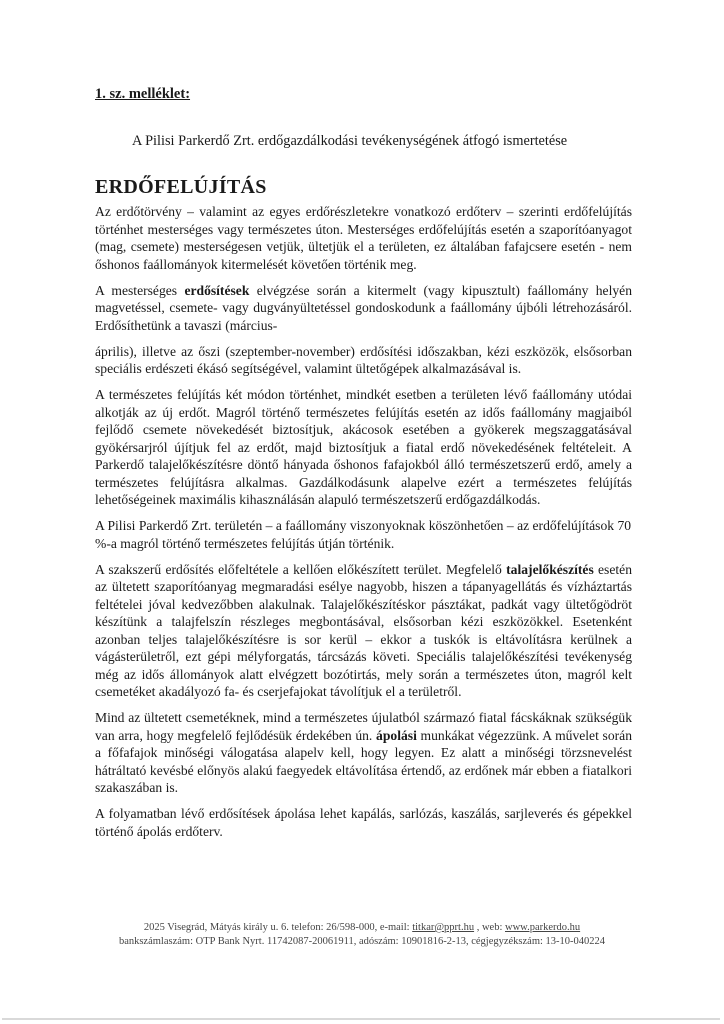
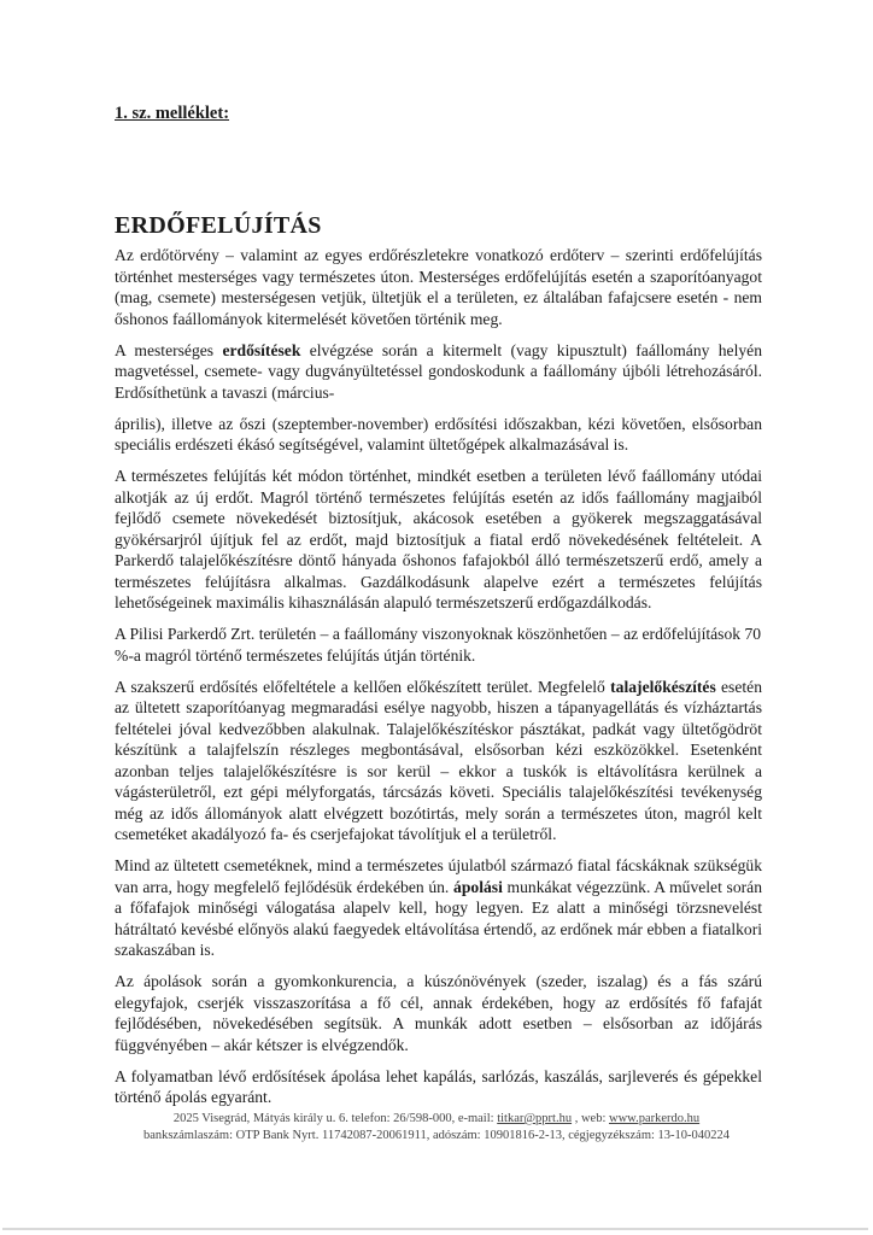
  1. sz. melléklet:
- A Pilisi Parkerdő Zrt. erdőgazdálkodási tevékenységének átfogó ismertetése
  ERDŐFELÚJÍTÁS
  Az erdőtörvény – valamint az egyes erdőrészletekre vonatkozó erdőterv – szerinti erdőfelújítás történhet mesterséges vagy természetes úton. Mesterséges erdőfelújítás esetén a szaporítóanyagot (mag, csemete) mesterségesen vetjük, ültetjük el a területen, ez általában fafajcsere esetén - nem őshonos faállományok kitermelését követően történik meg.
  A mesterséges erdősítések elvégzése során a kitermelt (vagy kipusztult) faállomány helyén magvetéssel, csemete- vagy dugványültetéssel gondoskodunk a faállomány újbóli létrehozásáról. Erdősíthetünk a tavaszi (március-
- április), illetve az őszi (szeptember-november) erdősítési időszakban, kézi eszközök, elsősorban speciális erdészeti ékásó segítségével, valamint ültetőgépek alkalmazásával is.
+ április), illetve az őszi (szeptember-november) erdősítési időszakban, kézi követően, elsősorban speciális erdészeti ékásó segítségével, valamint ültetőgépek alkalmazásával is.
  A természetes felújítás két módon történhet, mindkét esetben a területen lévő faállomány utódai alkotják az új erdőt. Magról történő természetes felújítás esetén az idős faállomány magjaiból fejlődő csemete növekedését biztosítjuk, akácosok esetében a gyökerek megszaggatásával gyökérsarjról újítjuk fel az erdőt, majd biztosítjuk a fiatal erdő növekedésének feltételeit. A Parkerdő talajelőkészítésre döntő hányada őshonos fafajokból álló természetszerű erdő, amely a természetes felújításra alkalmas. Gazdálkodásunk alapelve ezért a természetes felújítás lehetőségeinek maximális kihasználásán alapuló természetszerű erdőgazdálkodás.
  A Pilisi Parkerdő Zrt. területén – a faállomány viszonyoknak köszönhetően – az erdőfelújítások 70 %-a magról történő természetes felújítás útján történik.
  A szakszerű erdősítés előfeltétele a kellően előkészített terület. Megfelelő talajelőkészítés esetén az ültetett szaporítóanyag megmaradási esélye nagyobb, hiszen a tápanyagellátás és vízháztartás feltételei jóval kedvezőbben alakulnak. Talajelőkészítéskor pásztákat, padkát vagy ültetőgödröt készítünk a talajfelszín részleges megbontásával, elsősorban kézi eszközökkel. Esetenként azonban teljes talajelőkészítésre is sor kerül – ekkor a tuskók is eltávolításra kerülnek a vágásterületről, ezt gépi mélyforgatás, tárcsázás követi. Speciális talajelőkészítési tevékenység még az idős állományok alatt elvégzett bozótirtás, mely során a természetes úton, magról kelt csemetéket akadályozó fa- és cserjefajokat távolítjuk el a területről.
  Mind az ültetett csemetéknek, mind a természetes újulatból származó fiatal fácskáknak szükségük van arra, hogy megfelelő fejlődésük érdekében ún. ápolási munkákat végezzünk. A művelet során a főfafajok minőségi válogatása alapelv kell, hogy legyen. Ez alatt a minőségi törzsnevelést hátráltató kevésbé előnyös alakú faegyedek eltávolítása értendő, az erdőnek már ebben a fiatalkori szakaszában is.
+ Az ápolások során a gyomkonkurencia, a kúszónövények (szeder, iszalag) és a fás szárú elegyfajok, cserjék visszaszorítása a fő cél, annak érdekében, hogy az erdősítés fő fafaját fejlődésében, növekedésében segítsük. A munkák adott esetben – elsősorban az időjárás függvényében – akár kétszer is elvégzendők.
- A folyamatban lévő erdősítések ápolása lehet kapálás, sarlózás, kaszálás, sarjleverés és gépekkel történő ápolás erdőterv.
+ A folyamatban lévő erdősítések ápolása lehet kapálás, sarlózás, kaszálás, sarjleverés és gépekkel történő ápolás egyaránt.
  2025 Visegrád, Mátyás király u. 6. telefon: 26/598-000, e-mail: titkar@pprt.hu , web: www.parkerdo.hu
  bankszámlaszám: OTP Bank Nyrt. 11742087-20061911, adószám: 10901816-2-13, cégjegyzékszám: 13-10-040224
